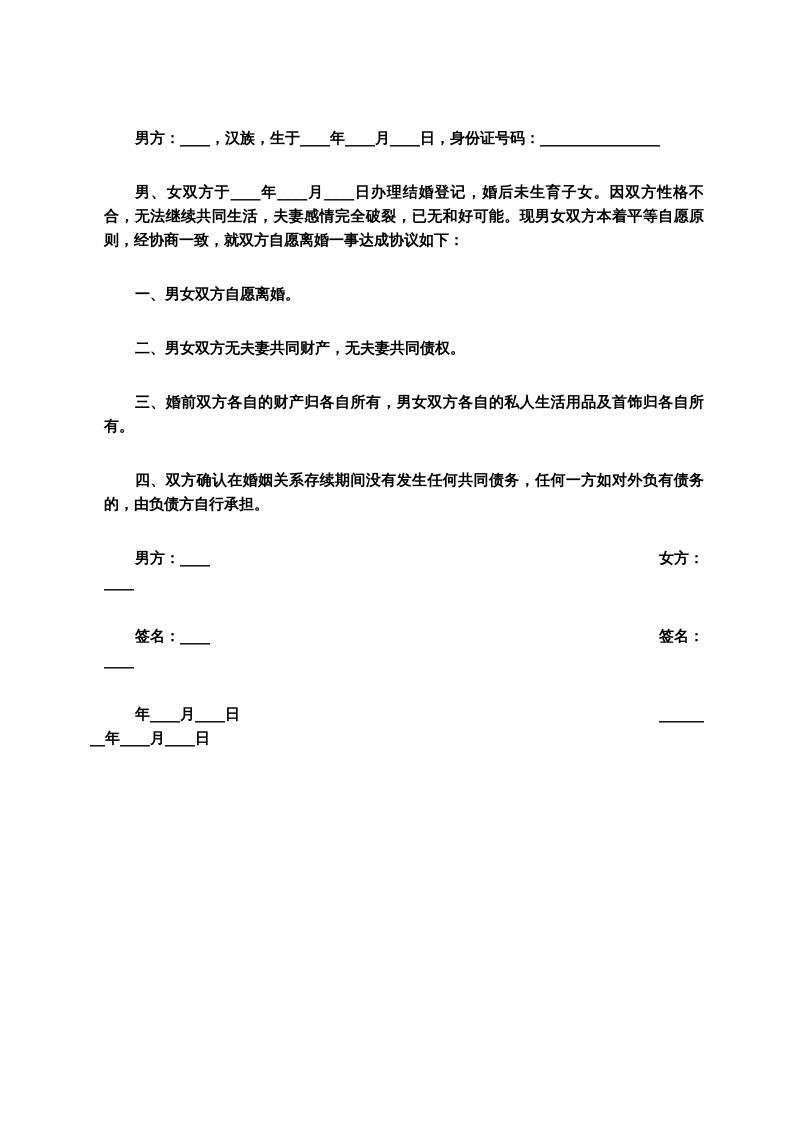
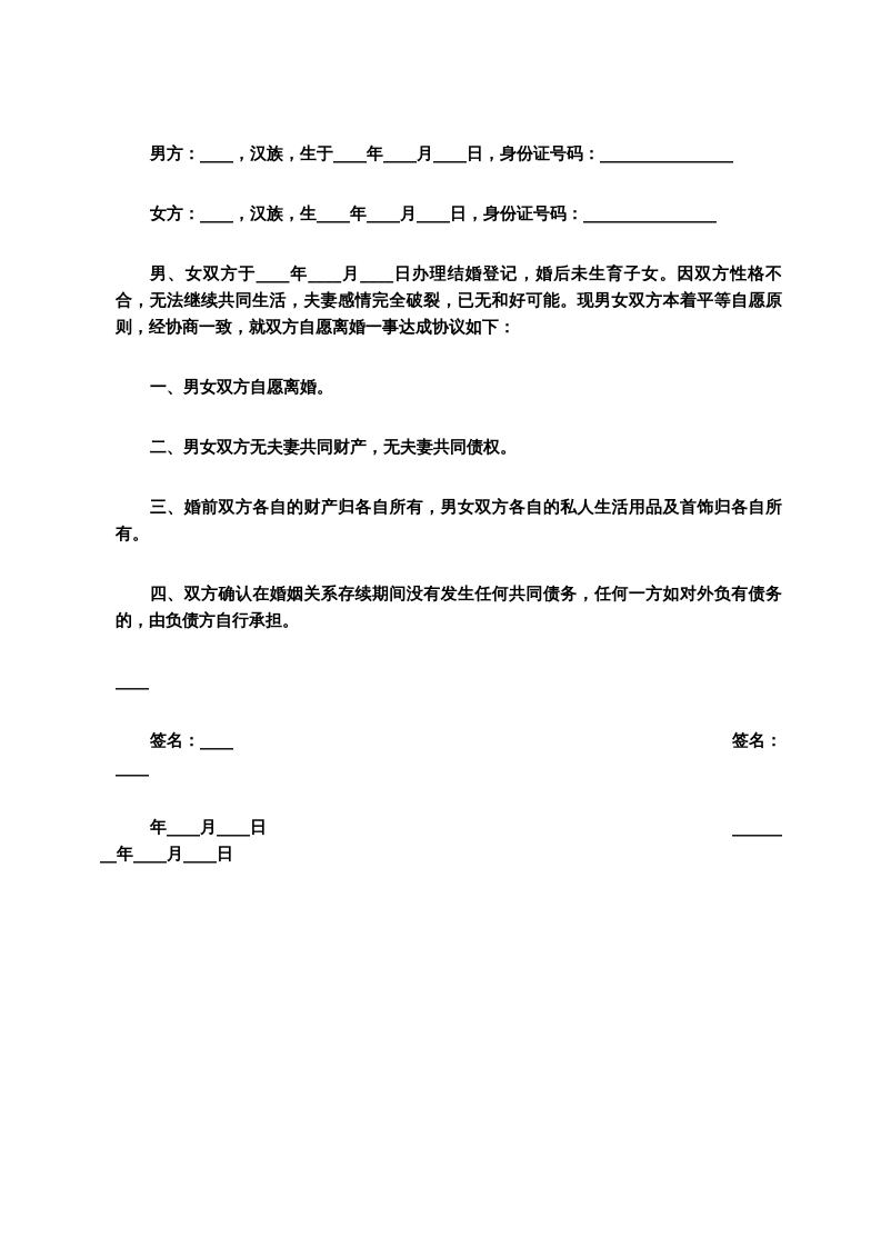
  男方：____，汉族，生于____年____月____日，身份证号码：________________
+ 女方：____，汉族，生____年____月____日，身份证号码：________________
  男、女双方于____年____月____日办理结婚登记，婚后未生育子女。因双方性格不合，无法继续共同生活，夫妻感情完全破裂，已无和好可能。现男女双方本着平等自愿原则，经协商一致，就双方自愿离婚一事达成协议如下：
  一、男女双方自愿离婚。
  二、男女双方无夫妻共同财产，无夫妻共同债权。
  三、婚前双方各自的财产归各自所有，男女双方各自的私人生活用品及首饰归各自所有。
  四、双方确认在婚姻关系存续期间没有发生任何共同债务，任何一方如对外负有债务的，由负债方自行承担。
- 男方：____
- 女方：
  ____
  签名：____
  签名：
  ____
  年____月____日
  ______
  __年____月____日
